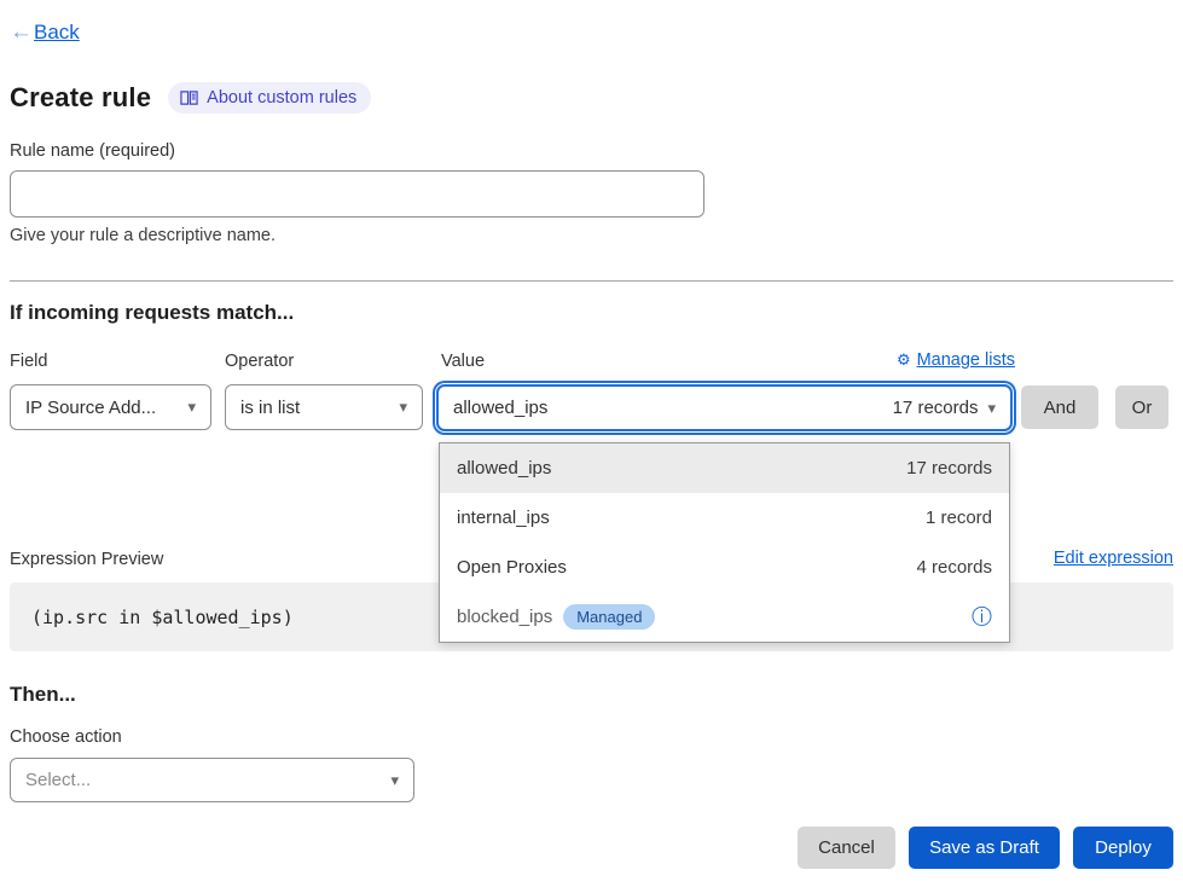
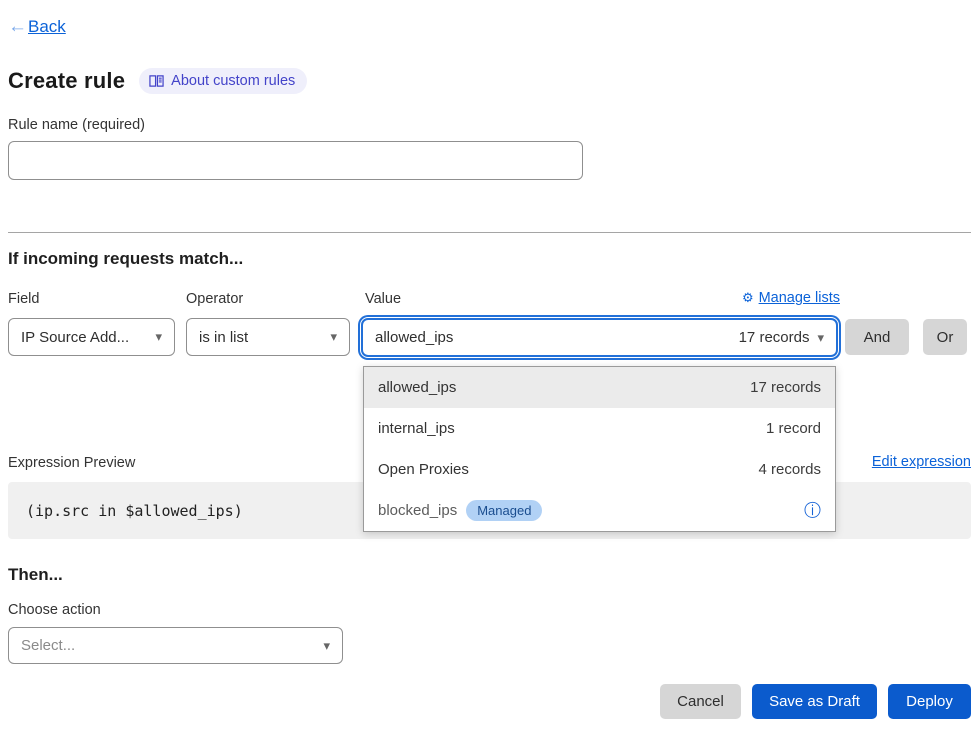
  ←
  Back
  Create rule
  About custom rules
  Rule name (required)
- Give your rule a descriptive name.
  If incoming requests match...
  Field
  Operator
  Value
  ⚙
  Manage lists
  IP Source Add...
  ▾
  is in list
  ▾
  allowed_ips
  17 records
  ▾
  And
  Or
  allowed_ips
  17 records
  internal_ips
  1 record
  Open Proxies
  4 records
  blocked_ips
  Managed
  ⓘ
  Expression Preview
  Edit expression
  (ip.src in $allowed_ips)
  Then...
  Choose action
  Select...
  ▾
  Cancel
  Save as Draft
  Deploy
